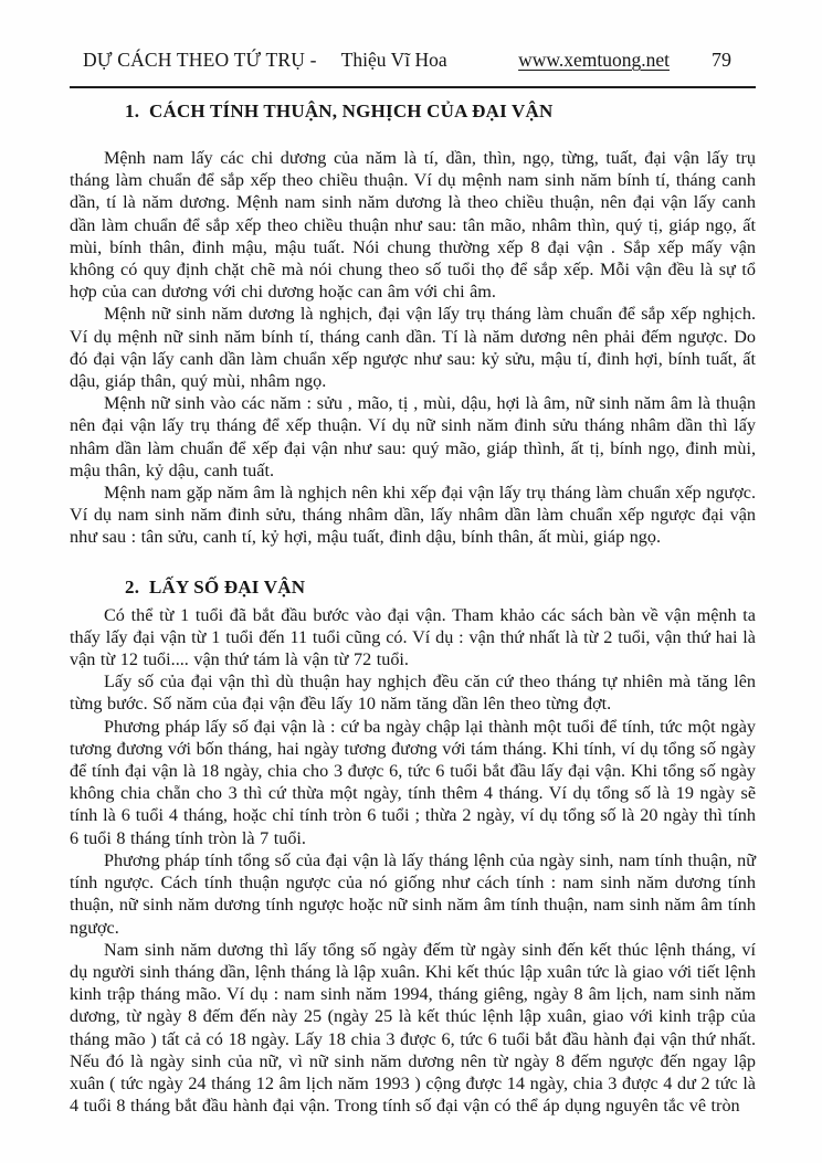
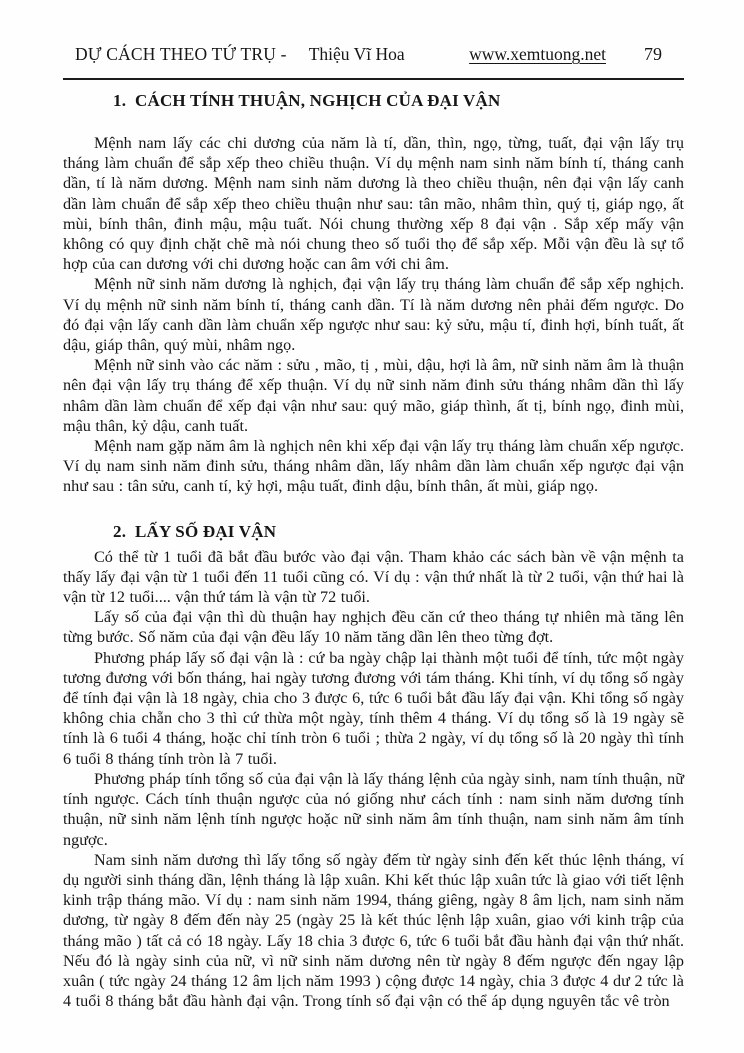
  DỰ CÁCH THEO TỨ TRỤ -
  Thiệu Vĩ Hoa
  www.xemtuong.net
  79
  1.
  CÁCH TÍNH THUẬN, NGHỊCH CỦA ĐẠI VẬN
  Mệnh nam lấy các chi dương của năm là tí, dần, thìn, ngọ, từng, tuất, đại vận lấy trụ tháng làm chuẩn để sắp xếp theo chiều thuận. Ví dụ mệnh nam sinh năm bính tí, tháng canh dần, tí là năm dương. Mệnh nam sinh năm dương là theo chiều thuận, nên đại vận lấy canh dần làm chuẩn để sắp xếp theo chiều thuận như sau: tân mão, nhâm thìn, quý tị, giáp ngọ, ất mùi, bính thân, đinh mậu, mậu tuất. Nói chung thường xếp 8 đại vận . Sắp xếp mấy vận không có quy định chặt chẽ mà nói chung theo số tuổi thọ để sắp xếp. Mỗi vận đều là sự tổ hợp của can dương với chi dương hoặc can âm với chi âm.
  Mệnh nữ sinh năm dương là nghịch, đại vận lấy trụ tháng làm chuẩn để sắp xếp nghịch. Ví dụ mệnh nữ sinh năm bính tí, tháng canh dần. Tí là năm dương nên phải đếm ngược. Do đó đại vận lấy canh dần làm chuẩn xếp ngược như sau: kỷ sửu, mậu tí, đinh hợi, bính tuất, ất dậu, giáp thân, quý mùi, nhâm ngọ.
  Mệnh nữ sinh vào các năm : sửu , mão, tị , mùi, dậu, hợi là âm, nữ sinh năm âm là thuận nên đại vận lấy trụ tháng để xếp thuận. Ví dụ nữ sinh năm đinh sửu tháng nhâm dần thì lấy nhâm dần làm chuẩn để xếp đại vận như sau: quý mão, giáp thình, ất tị, bính ngọ, đinh mùi, mậu thân, kỷ dậu, canh tuất.
  Mệnh nam gặp năm âm là nghịch nên khi xếp đại vận lấy trụ tháng làm chuẩn xếp ngược. Ví dụ nam sinh năm đinh sửu, tháng nhâm dần, lấy nhâm dần làm chuẩn xếp ngược đại vận như sau : tân sửu, canh tí, kỷ hợi, mậu tuất, đinh dậu, bính thân, ất mùi, giáp ngọ.
  2.
  LẤY SỐ ĐẠI VẬN
  Có thể từ 1 tuổi đã bắt đầu bước vào đại vận. Tham khảo các sách bàn về vận mệnh ta thấy lấy đại vận từ 1 tuổi đến 11 tuổi cũng có. Ví dụ : vận thứ nhất là từ 2 tuổi, vận thứ hai là vận từ 12 tuổi.... vận thứ tám là vận từ 72 tuổi.
  Lấy số của đại vận thì dù thuận hay nghịch đều căn cứ theo tháng tự nhiên mà tăng lên từng bước. Số năm của đại vận đều lấy 10 năm tăng dần lên theo từng đợt.
  Phương pháp lấy số đại vận là : cứ ba ngày chập lại thành một tuổi để tính, tức một ngày tương đương với bốn tháng, hai ngày tương đương với tám tháng. Khi tính, ví dụ tổng số ngày để tính đại vận là 18 ngày, chia cho 3 được 6, tức 6 tuổi bắt đầu lấy đại vận. Khi tổng số ngày không chia chẵn cho 3 thì cứ thừa một ngày, tính thêm 4 tháng. Ví dụ tổng số là 19 ngày sẽ tính là 6 tuổi 4 tháng, hoặc chỉ tính tròn 6 tuổi ; thừa 2 ngày, ví dụ tổng số là 20 ngày thì tính 6 tuổi 8 tháng tính tròn là 7 tuổi.
- Phương pháp tính tổng số của đại vận là lấy tháng lệnh của ngày sinh, nam tính thuận, nữ tính ngược. Cách tính thuận ngược của nó giống như cách tính : nam sinh năm dương tính thuận, nữ sinh năm dương tính ngược hoặc nữ sinh năm âm tính thuận, nam sinh năm âm tính ngược.
+ Phương pháp tính tổng số của đại vận là lấy tháng lệnh của ngày sinh, nam tính thuận, nữ tính ngược. Cách tính thuận ngược của nó giống như cách tính : nam sinh năm dương tính thuận, nữ sinh năm lệnh tính ngược hoặc nữ sinh năm âm tính thuận, nam sinh năm âm tính ngược.
  Nam sinh năm dương thì lấy tổng số ngày đếm từ ngày sinh đến kết thúc lệnh tháng, ví dụ người sinh tháng dần, lệnh tháng là lập xuân. Khi kết thúc lập xuân tức là giao với tiết lệnh kinh trập tháng mão. Ví dụ : nam sinh năm 1994, tháng giêng, ngày 8 âm lịch, nam sinh năm dương, từ ngày 8 đếm đến này 25 (ngày 25 là kết thúc lệnh lập xuân, giao với kinh trập của tháng mão ) tất cả có 18 ngày. Lấy 18 chia 3 được 6, tức 6 tuổi bắt đầu hành đại vận thứ nhất. Nếu đó là ngày sinh của nữ, vì nữ sinh năm dương nên từ ngày 8 đếm ngược đến ngay lập xuân ( tức ngày 24 tháng 12 âm lịch năm 1993 ) cộng được 14 ngày, chia 3 được 4 dư 2 tức là 4 tuổi 8 tháng bắt đầu hành đại vận. Trong tính số đại vận có thể áp dụng nguyên tắc vê tròn
